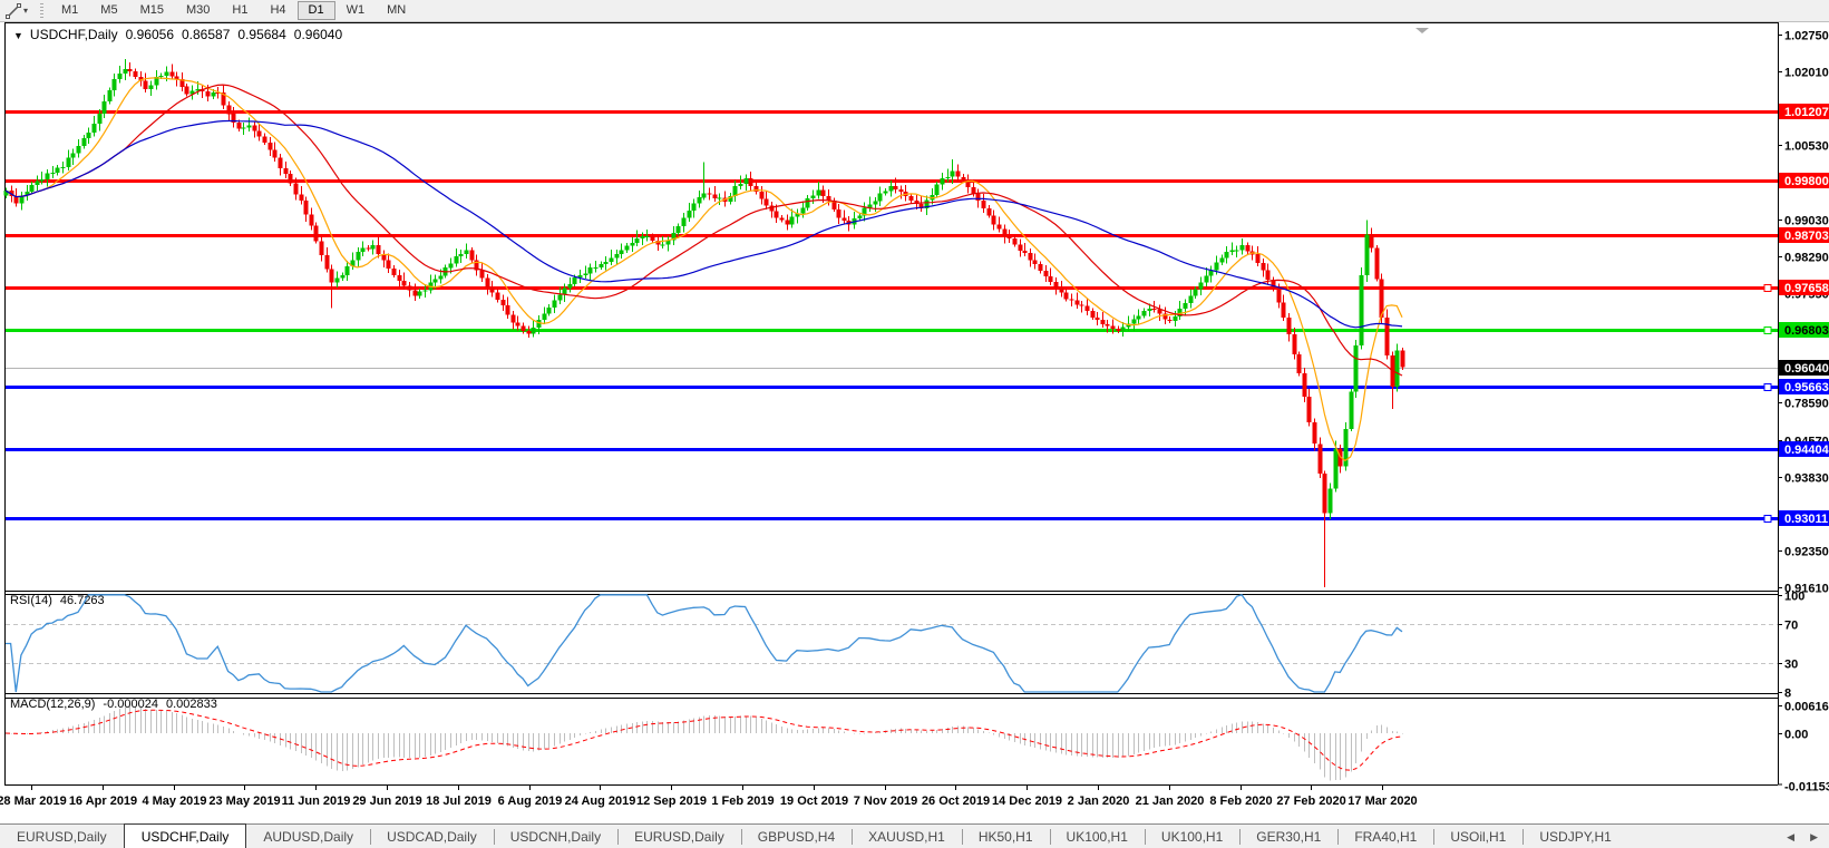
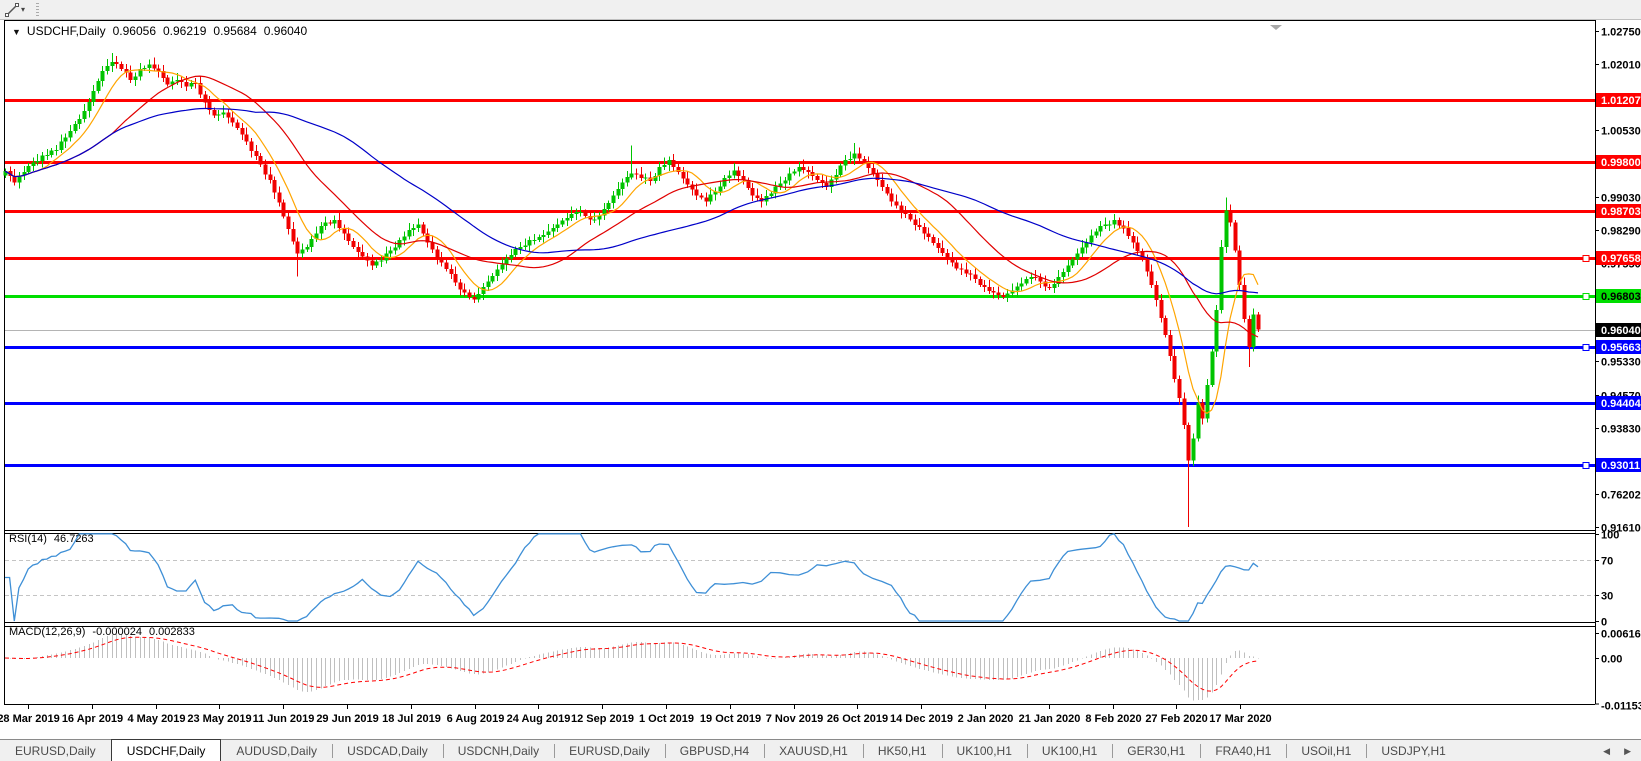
  ▾
- M1
- M5
- M15
- M30
- H1
- H4
- D1
- W1
- MN
  1.02750
  1.02010
  1.00530
  0.99030
  0.98290
- 0.78590
+ 0.95330
  0.93830
- 0.92350
+ 0.76202
  0.91610
  1.01207
  0.99800
  0.98703
  0.97658
  0.96803
  0.95663
  0.94404
  0.93011
  0.96040
  100
  70
  30
- 8
+ 0
  0.00616
  0.00
  -0.0115
  28 Mar 2019
  16 Apr 2019
  4 May 2019
  23 May 2019
  11 Jun 2019
  29 Jun 2019
  18 Jul 2019
  6 Aug 2019
  24 Aug 2019
  12 Sep 2019
- 1 Feb 2019
+ 1 Oct 2019
  19 Oct 2019
  7 Nov 2019
  26 Oct 2019
  14 Dec 2019
  2 Jan 2020
  21 Jan 2020
  8 Feb 2020
  27 Feb 2020
  17 Mar 2020
- ▼ USDCHF,Daily 0.96056 0.86587 0.95684 0.96040
+ ▼ USDCHF,Daily 0.96056 0.96219 0.95684 0.96040
  RSI(14) 46.7263
  MACD(12,26,9) -0.000024 0.002833
  EURUSD,Daily
  USDCHF,Daily
  AUDUSD,Daily
  USDCAD,Daily
  USDCNH,Daily
  EURUSD,Daily
  GBPUSD,H4
  XAUUSD,H1
  HK50,H1
  UK100,H1
  UK100,H1
  GER30,H1
  FRA40,H1
  USOil,H1
  USDJPY,H1
  ◀
  ▶
